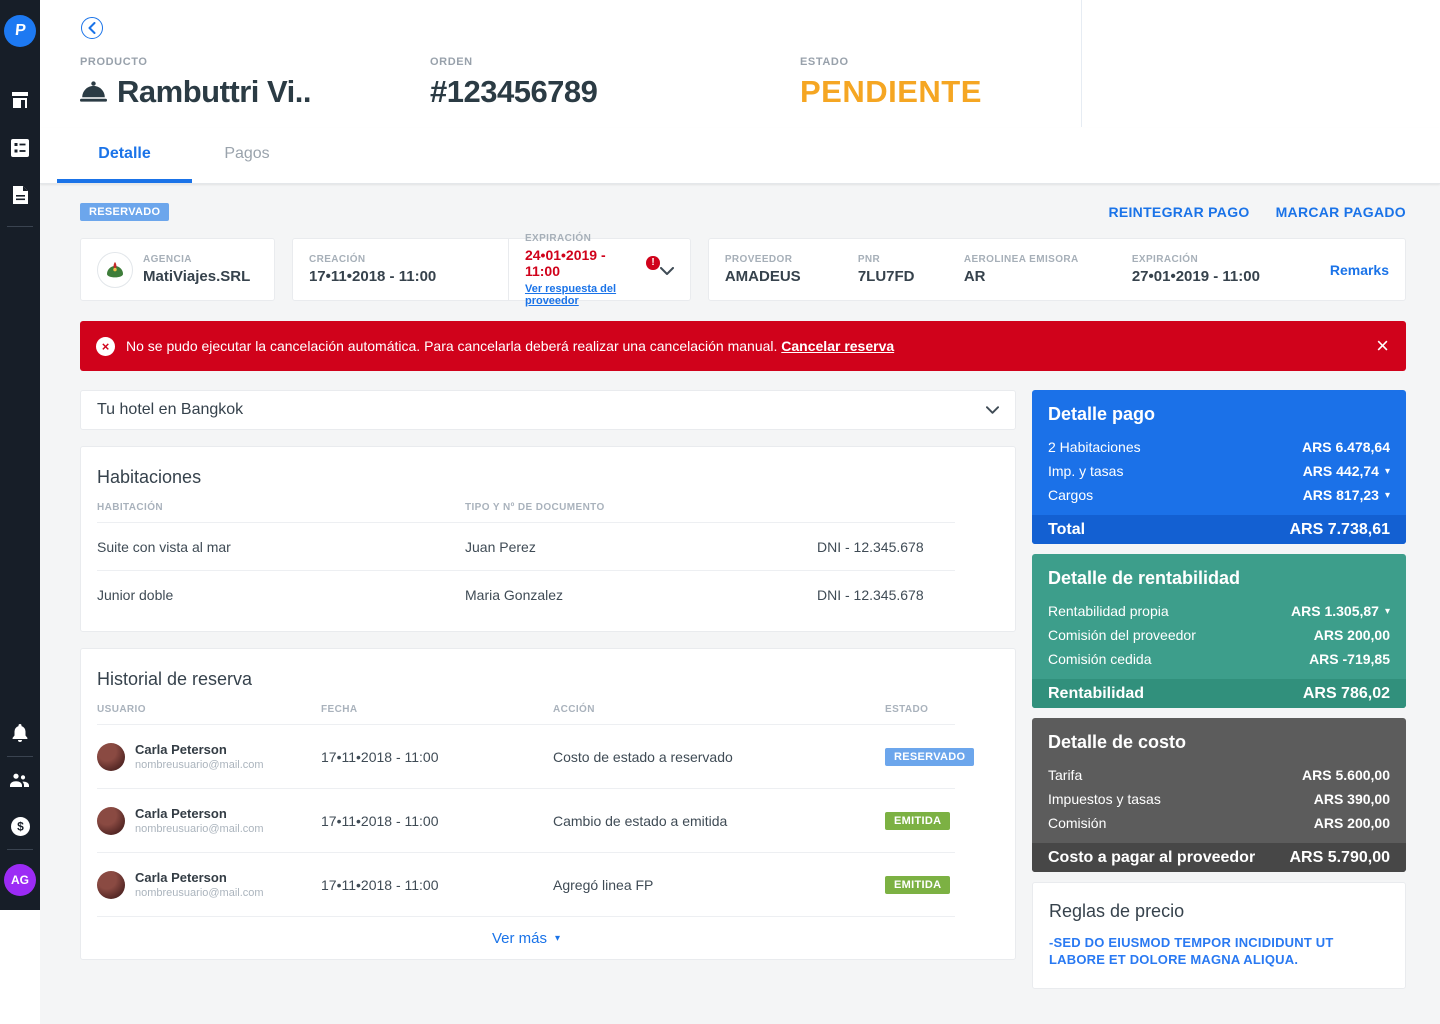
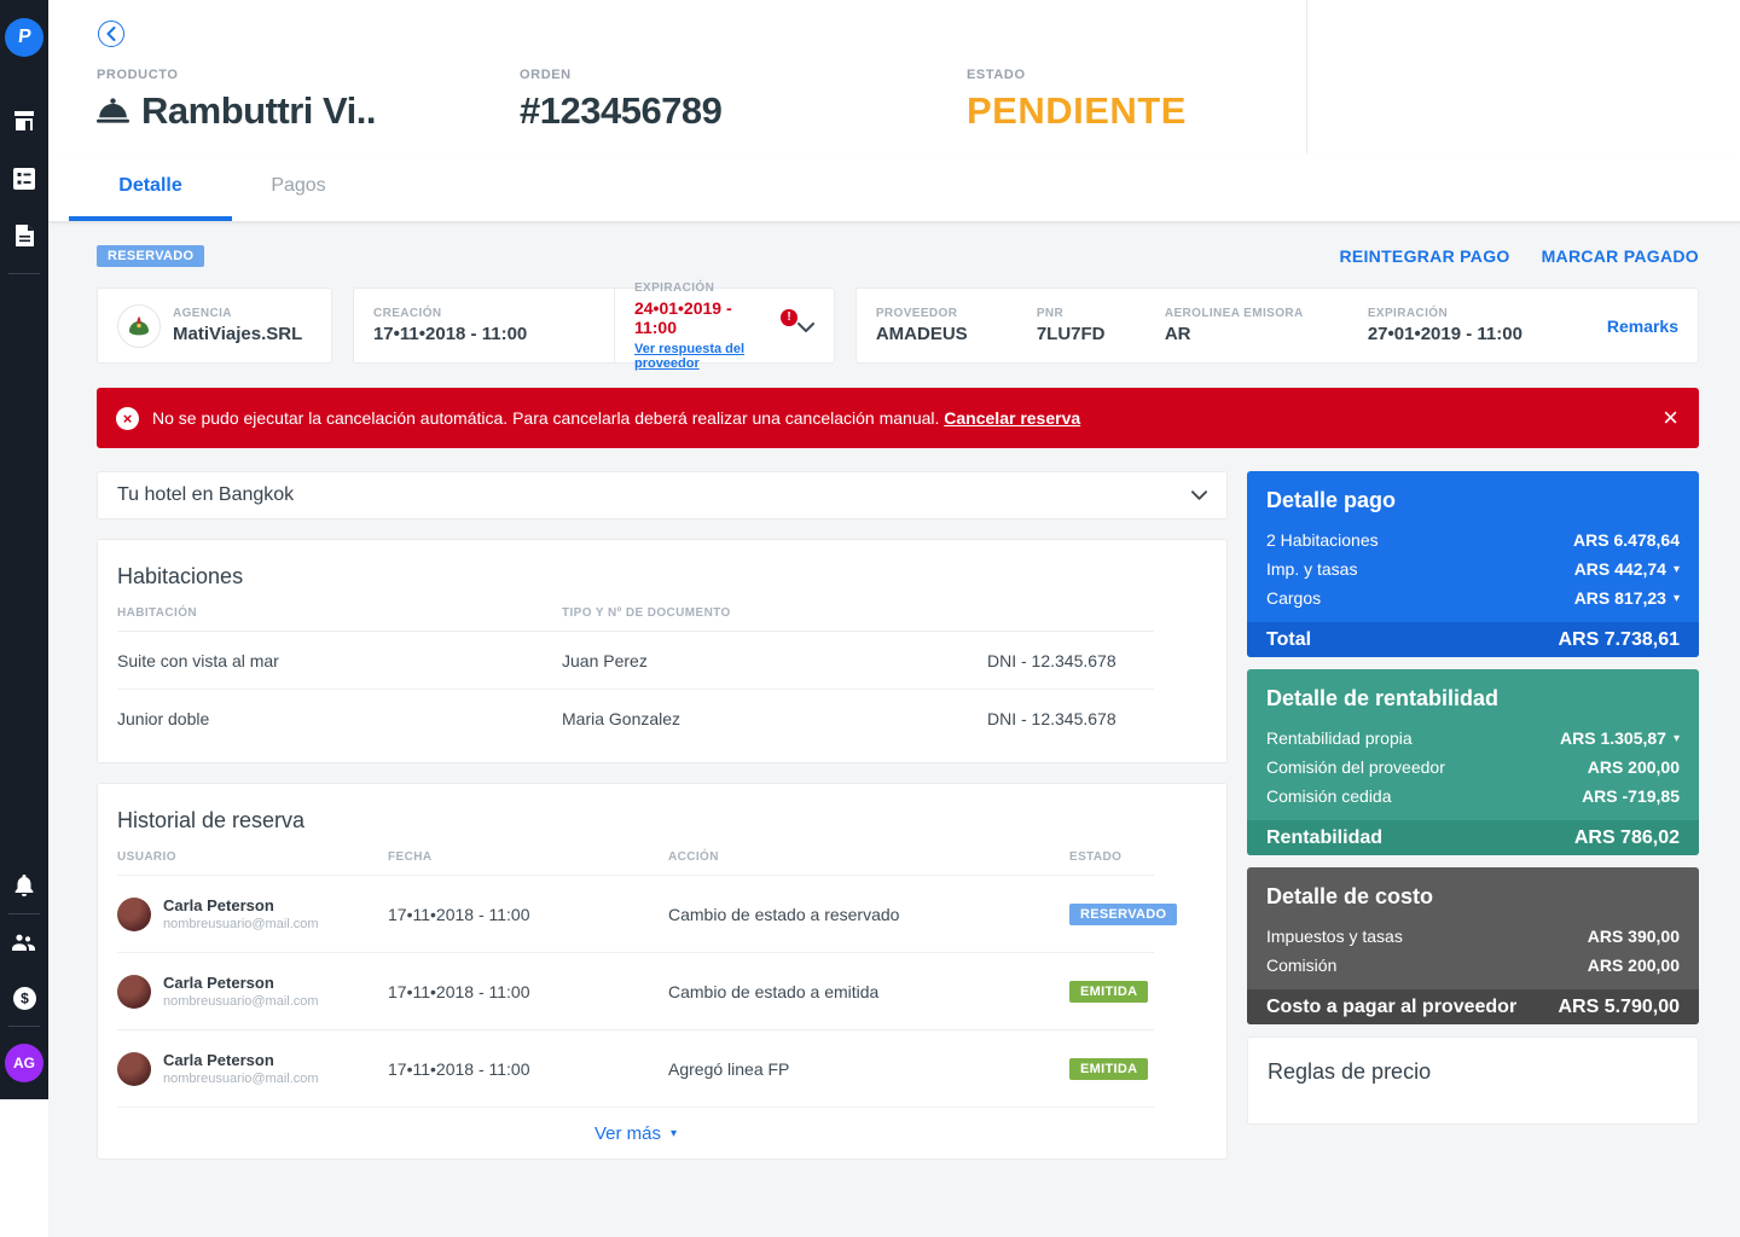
  $
  AG
  PRODUCTO
  Rambuttri Vi..
  ORDEN
  #123456789
  ESTADO
  PENDIENTE
  Detalle
  Pagos
  RESERVADO
  REINTEGRAR PAGO
  MARCAR PAGADO
  AGENCIA
  MatiViajes.SRL
  CREACIÓN
  17•11•2018 - 11:00
  EXPIRACIÓN
  24•01•2019 - 11:00
  !
  Ver respuesta del proveedor
  PROVEEDOR
  AMADEUS
  PNR
  7LU7FD
  AEROLINEA EMISORA
  AR
  EXPIRACIÓN
  27•01•2019 - 11:00
  Remarks
  ×
  No se pudo ejecutar la cancelación automática. Para cancelarla deberá realizar una cancelación manual. Cancelar reserva
  ×
  Tu hotel en Bangkok
  Habitaciones
  HABITACIÓN
  TIPO Y Nº DE DOCUMENTO
  Suite con vista al mar
  Juan Perez
  DNI - 12.345.678
  Junior doble
  Maria Gonzalez
  DNI - 12.345.678
  Historial de reserva
  USUARIO
  FECHA
  ACCIÓN
  ESTADO
  Carla Peterson
  nombreusuario@mail.com
  17•11•2018 - 11:00
- Costo de estado a reservado
+ Cambio de estado a reservado
  RESERVADO
  Carla Peterson
  nombreusuario@mail.com
  17•11•2018 - 11:00
  Cambio de estado a emitida
  EMITIDA
  Carla Peterson
  nombreusuario@mail.com
  17•11•2018 - 11:00
  Agregó linea FP
  EMITIDA
  Ver más
  ▾
  Detalle pago
  2 Habitaciones
  ARS 6.478,64
  Imp. y tasas
  ARS 442,74
  ▾
  Cargos
  ARS 817,23
  ▾
  Total
  ARS 7.738,61
  Detalle de rentabilidad
  Rentabilidad propia
  ARS 1.305,87
  ▾
  Comisión del proveedor
  ARS 200,00
  Comisión cedida
  ARS -719,85
  Rentabilidad
  ARS 786,02
  Detalle de costo
- Tarifa
- ARS 5.600,00
  Impuestos y tasas
  ARS 390,00
  Comisión
  ARS 200,00
  Costo a pagar al proveedor
  ARS 5.790,00
  Reglas de precio
- -SED DO EIUSMOD TEMPOR INCIDIDUNT UT LABORE ET DOLORE MAGNA ALIQUA.
